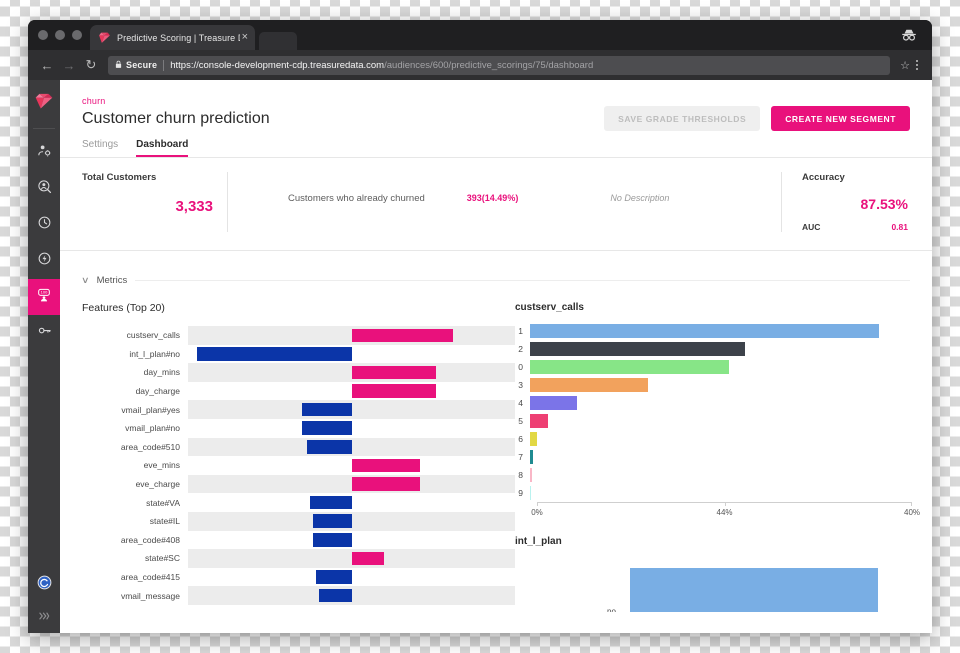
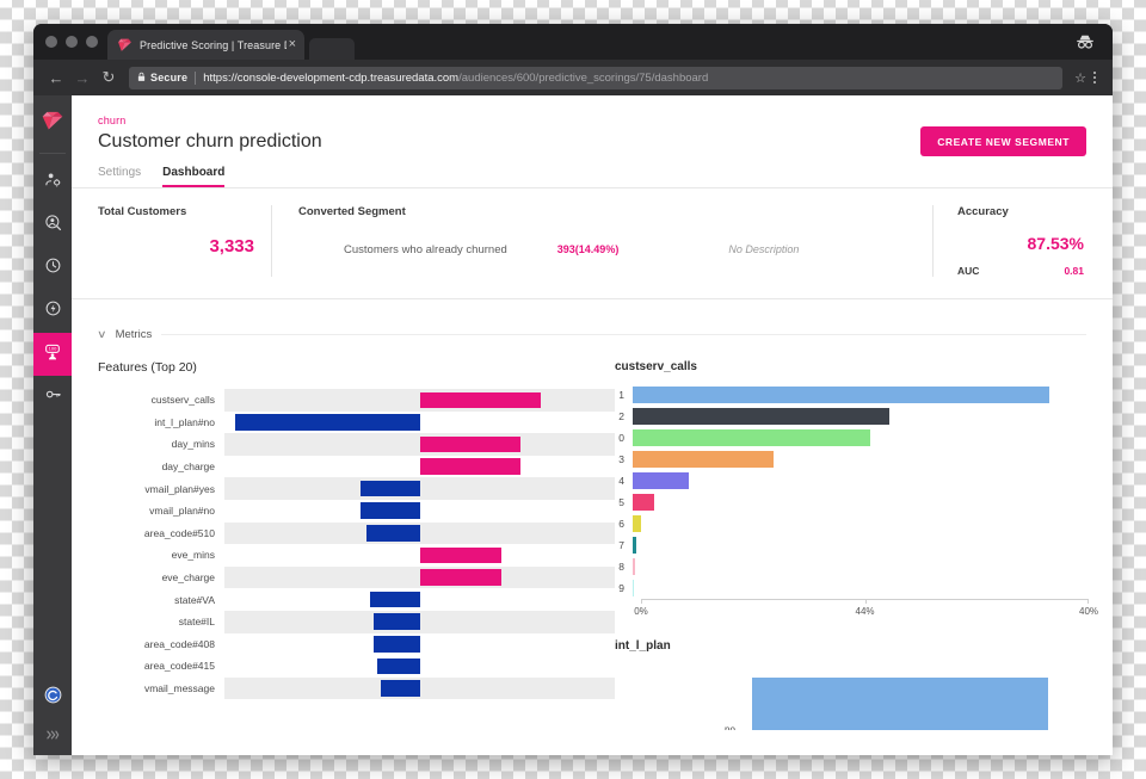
  Predictive Scoring | Treasure
  ×
  ←
  →
  ↻
  Secure
  https://console-development-cdp.treasuredata.com
  /audiences/600/predictive_scorings/75/dashboard
  ☆
  churn
  Customer churn prediction
  Settings
  Dashboard
- SAVE GRADE THRESHOLDS
  CREATE NEW SEGMENT
  Total Customers
  3,333
+ Converted Segment
  Customers who already churned
  393(14.49%)
  No Description
  Accuracy
  87.53%
  AUC
  0.81
  ∨
  Metrics
  Features (Top 20)
  custserv_calls
  int_l_plan#no
  day_mins
  day_charge
  vmail_plan#yes
  vmail_plan#no
  area_code#510
  eve_mins
  eve_charge
  state#VA
  state#IL
  area_code#408
- state#SC
  area_code#415
  vmail_message
  custserv_calls
  1
  2
  0
  3
  4
  5
  6
  7
  8
  9
  0%
  44%
  40%
  int_l_plan
  no
